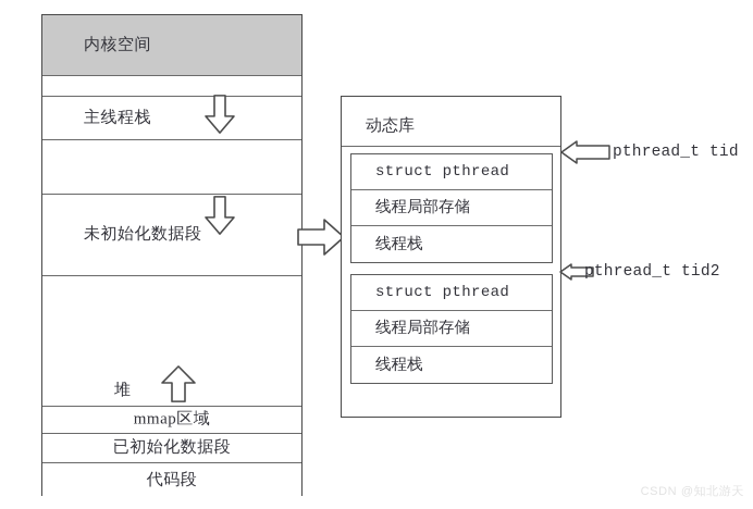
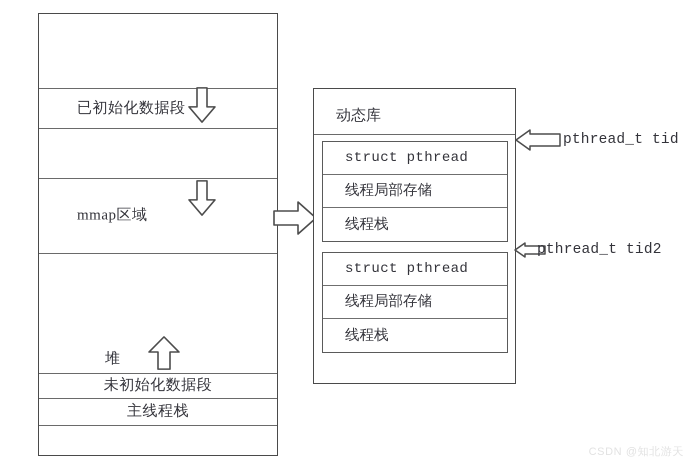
- 内核空间
- 主线程栈
+ 已初始化数据段
- 未初始化数据段
+ mmap区域
  堆
- mmap区域
+ 未初始化数据段
- 已初始化数据段
+ 主线程栈
- 代码段
  动态库
  struct pthread
  线程局部存储
  线程栈
  struct pthread
  线程局部存储
  线程栈
  pthread_t tid
  pthread_t tid2
  CSDN @知北游天
